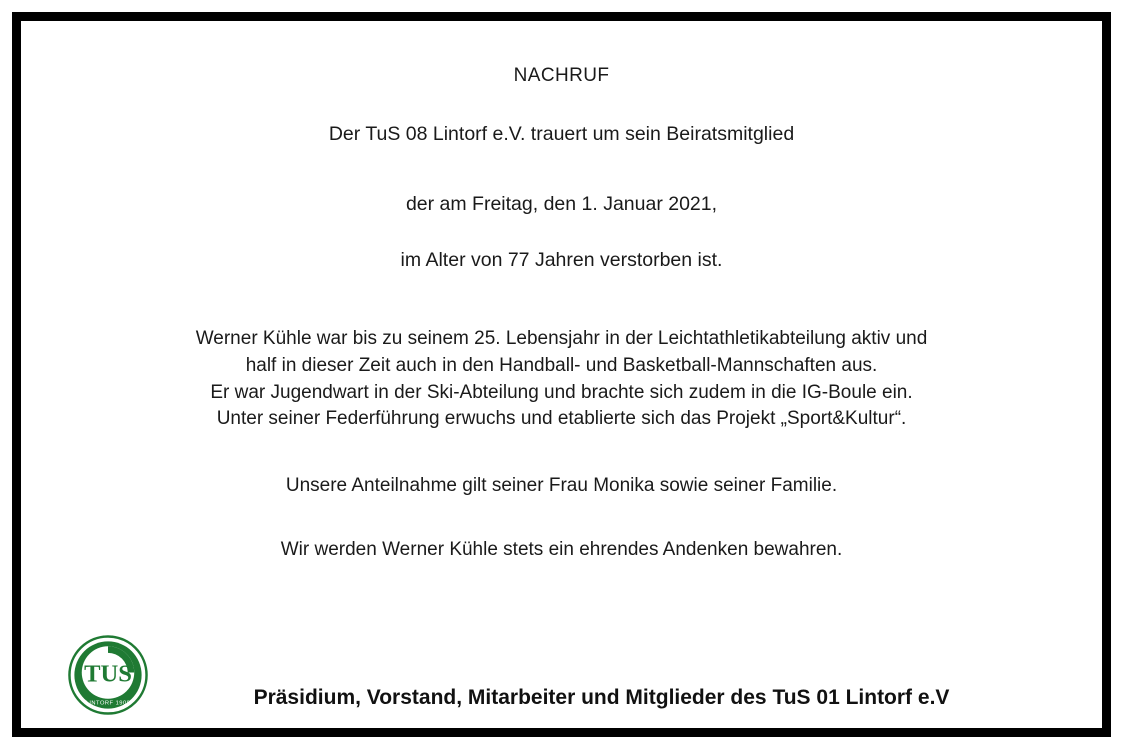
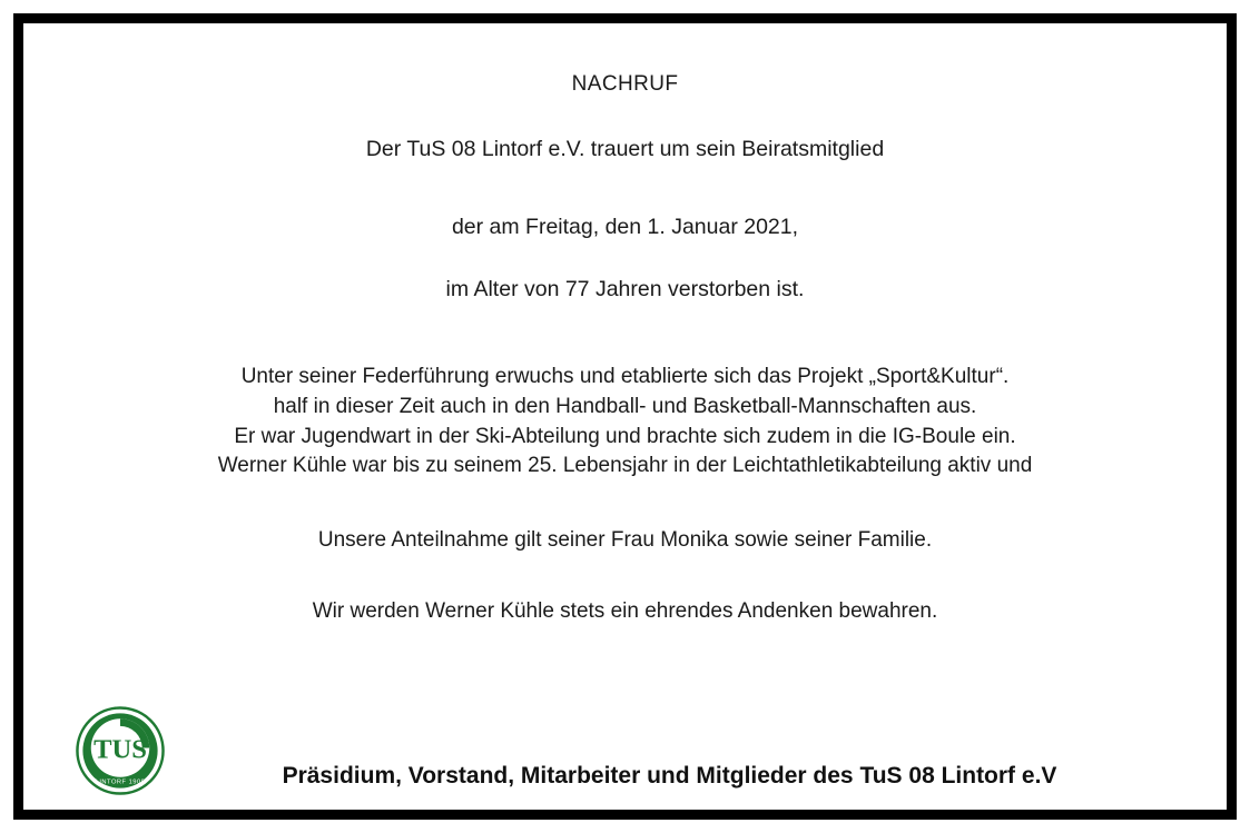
  NACHRUF
  Der TuS 08 Lintorf e.V. trauert um sein Beiratsmitglied
  der am Freitag, den 1. Januar 2021,
  im Alter von 77 Jahren verstorben ist.
- Werner Kühle war bis zu seinem 25. Lebensjahr in der Leichtathletikabteilung aktiv und
+ Unter seiner Federführung erwuchs und etablierte sich das Projekt „Sport&Kultur“.
  half in dieser Zeit auch in den Handball- und Basketball-Mannschaften aus.
  Er war Jugendwart in der Ski-Abteilung und brachte sich zudem in die IG-Boule ein.
- Unter seiner Federführung erwuchs und etablierte sich das Projekt „Sport&Kultur“.
+ Werner Kühle war bis zu seinem 25. Lebensjahr in der Leichtathletikabteilung aktiv und
  Unsere Anteilnahme gilt seiner Frau Monika sowie seiner Familie.
  Wir werden Werner Kühle stets ein ehrendes Andenken bewahren.
  TUS
- Präsidium, Vorstand, Mitarbeiter und Mitglieder des TuS 01 Lintorf e.V
+ Präsidium, Vorstand, Mitarbeiter und Mitglieder des TuS 08 Lintorf e.V
